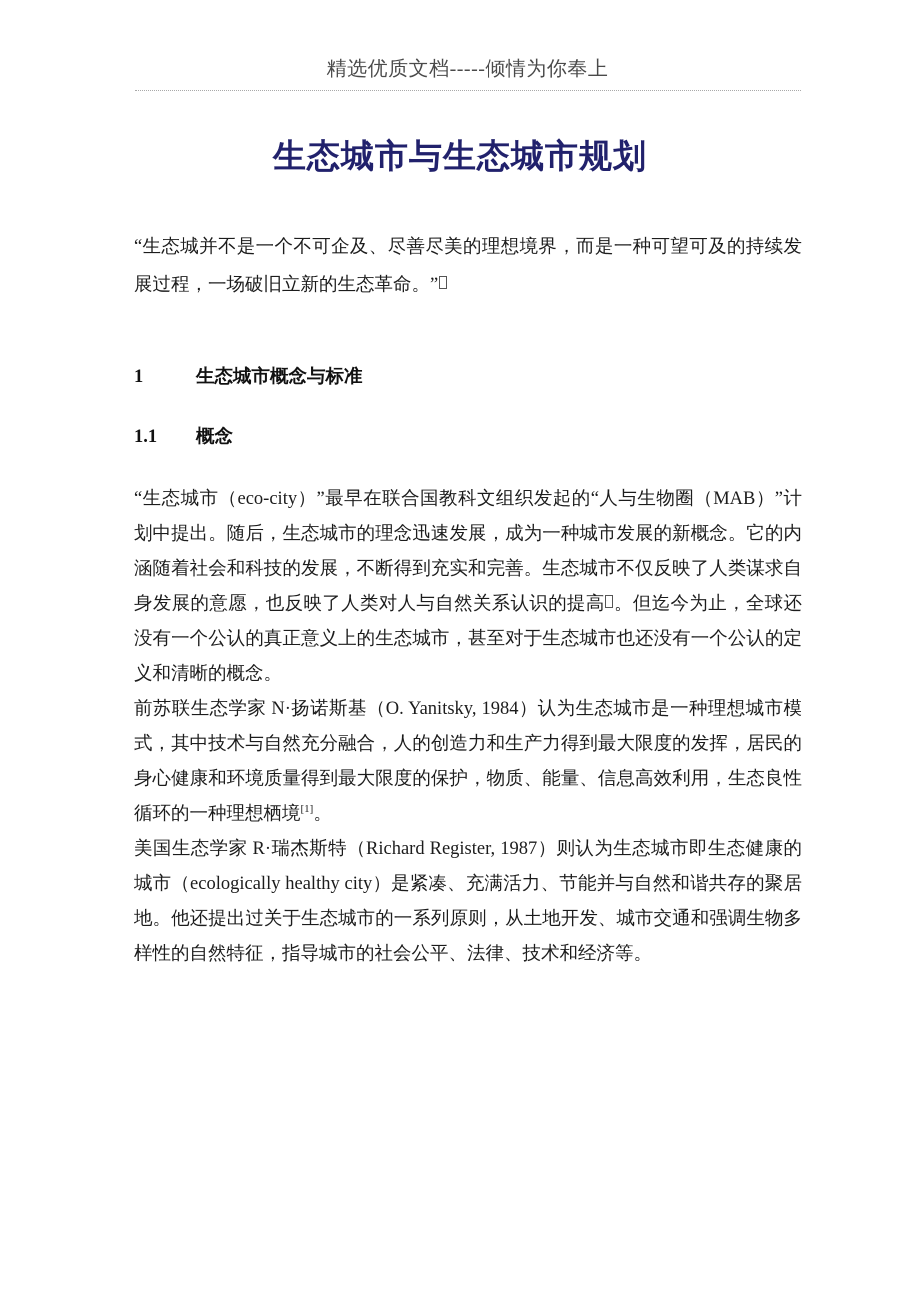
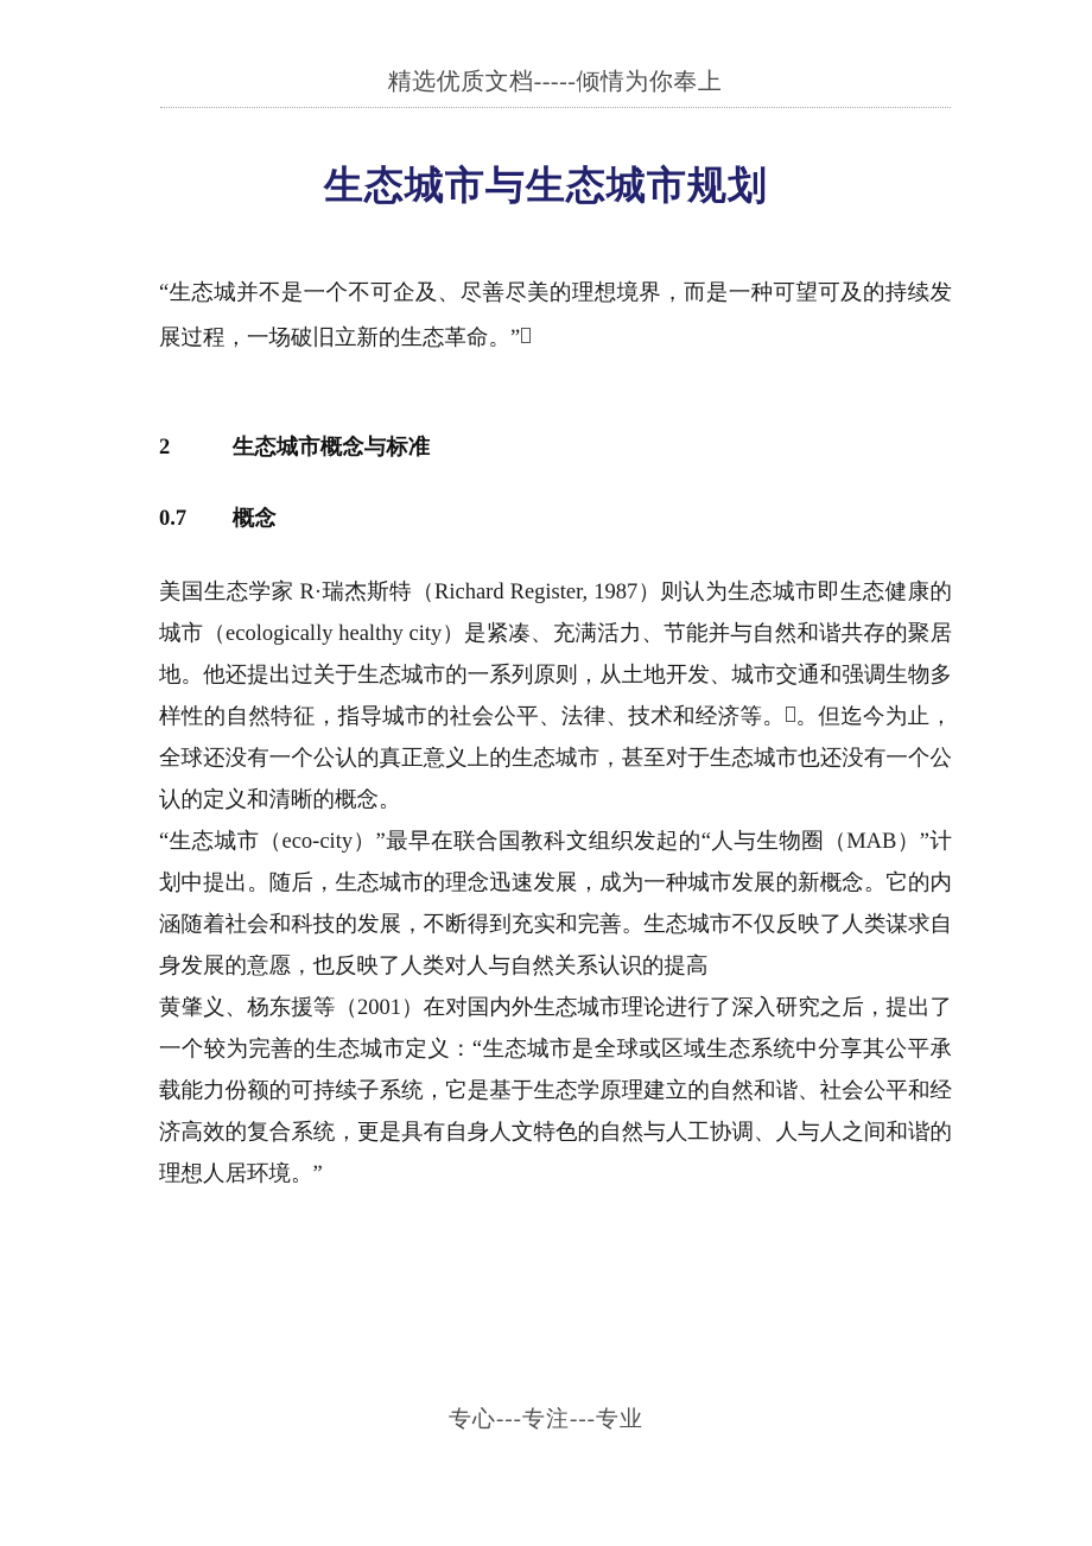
  精选优质文档-----倾情为你奉上
  生态城市与生态城市规划
  “生态城并不是一个不可企及、尽善尽美的理想境界，而是一种可望可及的持续发展过程，一场破旧立新的生态革命。”
- 1
+ 2
  生态城市概念与标准
- 1.1
+ 0.7
  概念
- “生态城市（eco-city）”最早在联合国教科文组织发起的“人与生物圈（MAB）”计划中提出。随后，生态城市的理念迅速发展，成为一种城市发展的新概念。它的内涵随着社会和科技的发展，不断得到充实和完善。生态城市不仅反映了人类谋求自身发展的意愿，也反映了人类对人与自然关系认识的提高 。但迄今为止，全球还没有一个公认的真正意义上的生态城市，甚至对于生态城市也还没有一个公认的定义和清晰的概念。
+ 美国生态学家 R·瑞杰斯特（Richard Register, 1987）则认为生态城市即生态健康的城市（ecologically healthy city）是紧凑、充满活力、节能并与自然和谐共存的聚居地。他还提出过关于生态城市的一系列原则，从土地开发、城市交通和强调生物多样性的自然特征，指导城市的社会公平、法律、技术和经济等。 。但迄今为止，全球还没有一个公认的真正意义上的生态城市，甚至对于生态城市也还没有一个公认的定义和清晰的概念。
- 前苏联生态学家 N·扬诺斯基（O. Yanitsky, 1984）认为生态城市是一种理想城市模式，其中技术与自然充分融合，人的创造力和生产力得到最大限度的发挥，居民的身心健康和环境质量得到最大限度的保护，物质、能量、信息高效利用，生态良性循环的一种理想栖境[1]。
- 美国生态学家 R·瑞杰斯特（Richard Register, 1987）则认为生态城市即生态健康的城市（ecologically healthy city）是紧凑、充满活力、节能并与自然和谐共存的聚居地。他还提出过关于生态城市的一系列原则，从土地开发、城市交通和强调生物多样性的自然特征，指导城市的社会公平、法律、技术和经济等。
+ “生态城市（eco-city）”最早在联合国教科文组织发起的“人与生物圈（MAB）”计划中提出。随后，生态城市的理念迅速发展，成为一种城市发展的新概念。它的内涵随着社会和科技的发展，不断得到充实和完善。生态城市不仅反映了人类谋求自身发展的意愿，也反映了人类对人与自然关系认识的提高
+ 黄肇义、杨东援等（2001）在对国内外生态城市理论进行了深入研究之后，提出了一个较为完善的生态城市定义：“生态城市是全球或区域生态系统中分享其公平承载能力份额的可持续子系统，它是基于生态学原理建立的自然和谐、社会公平和经济高效的复合系统，更是具有自身人文特色的自然与人工协调、人与人之间和谐的理想人居环境。”
+ 专心---专注---专业
